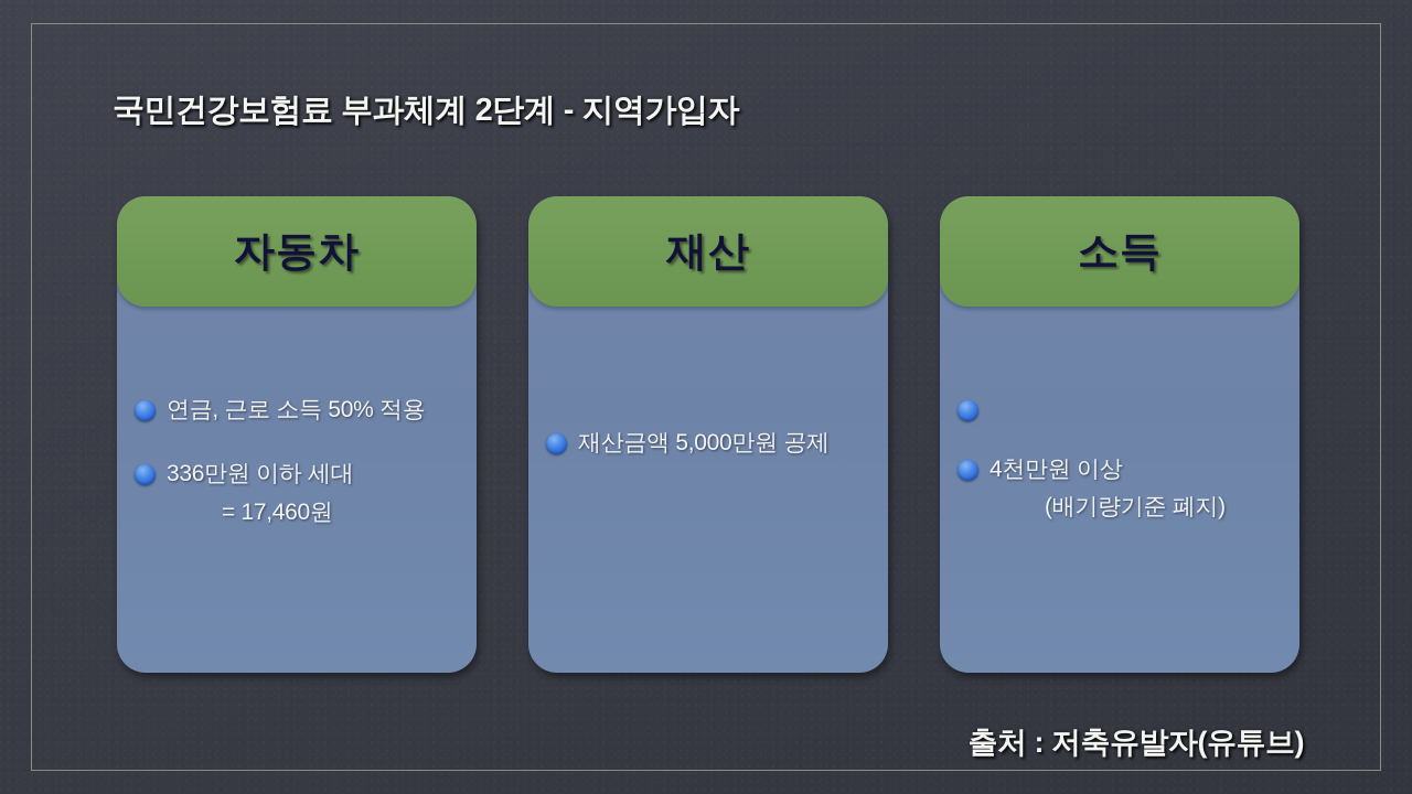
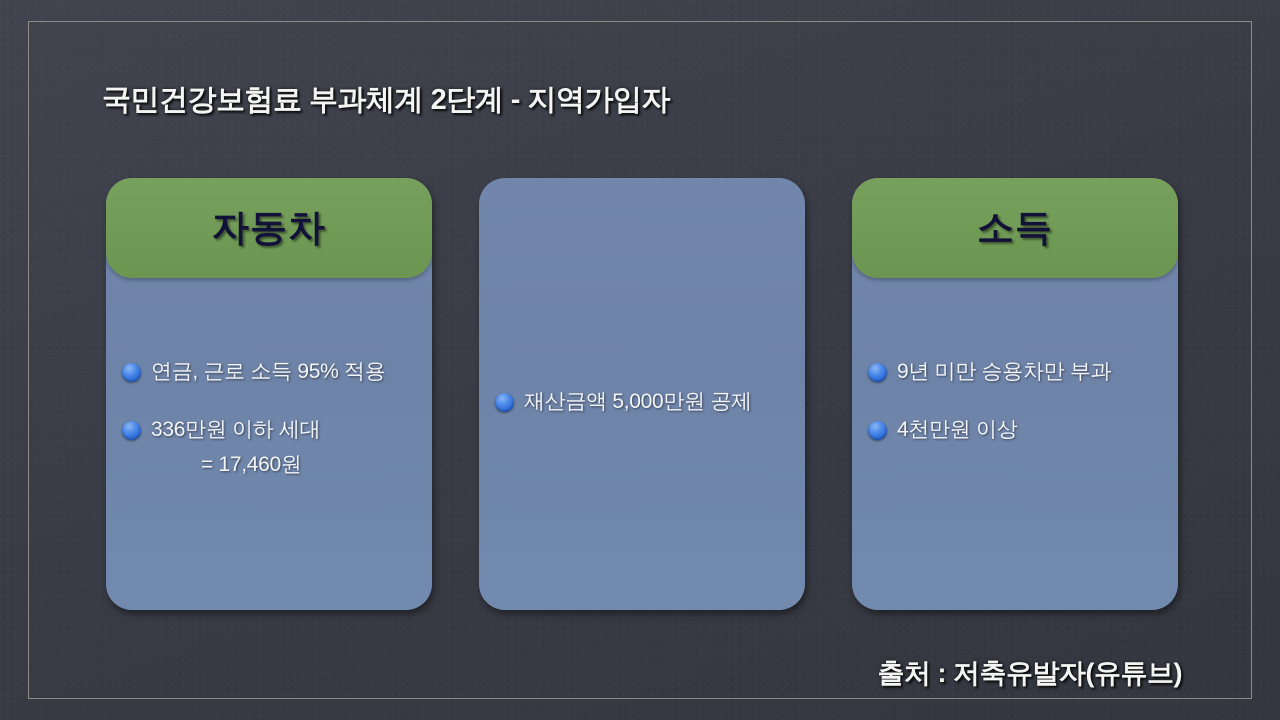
  국민건강보험료 부과체계 2단계 - 지역가입자
  자동차
- 연금, 근로 소득 50% 적용
+ 연금, 근로 소득 95% 적용
  336만원 이하 세대
  = 17,460원
- 재산
  재산금액 5,000만원 공제
  소득
+ 9년 미만 승용차만 부과
  4천만원 이상
- (배기량기준 폐지)
  출처 : 저축유발자(유튜브)
